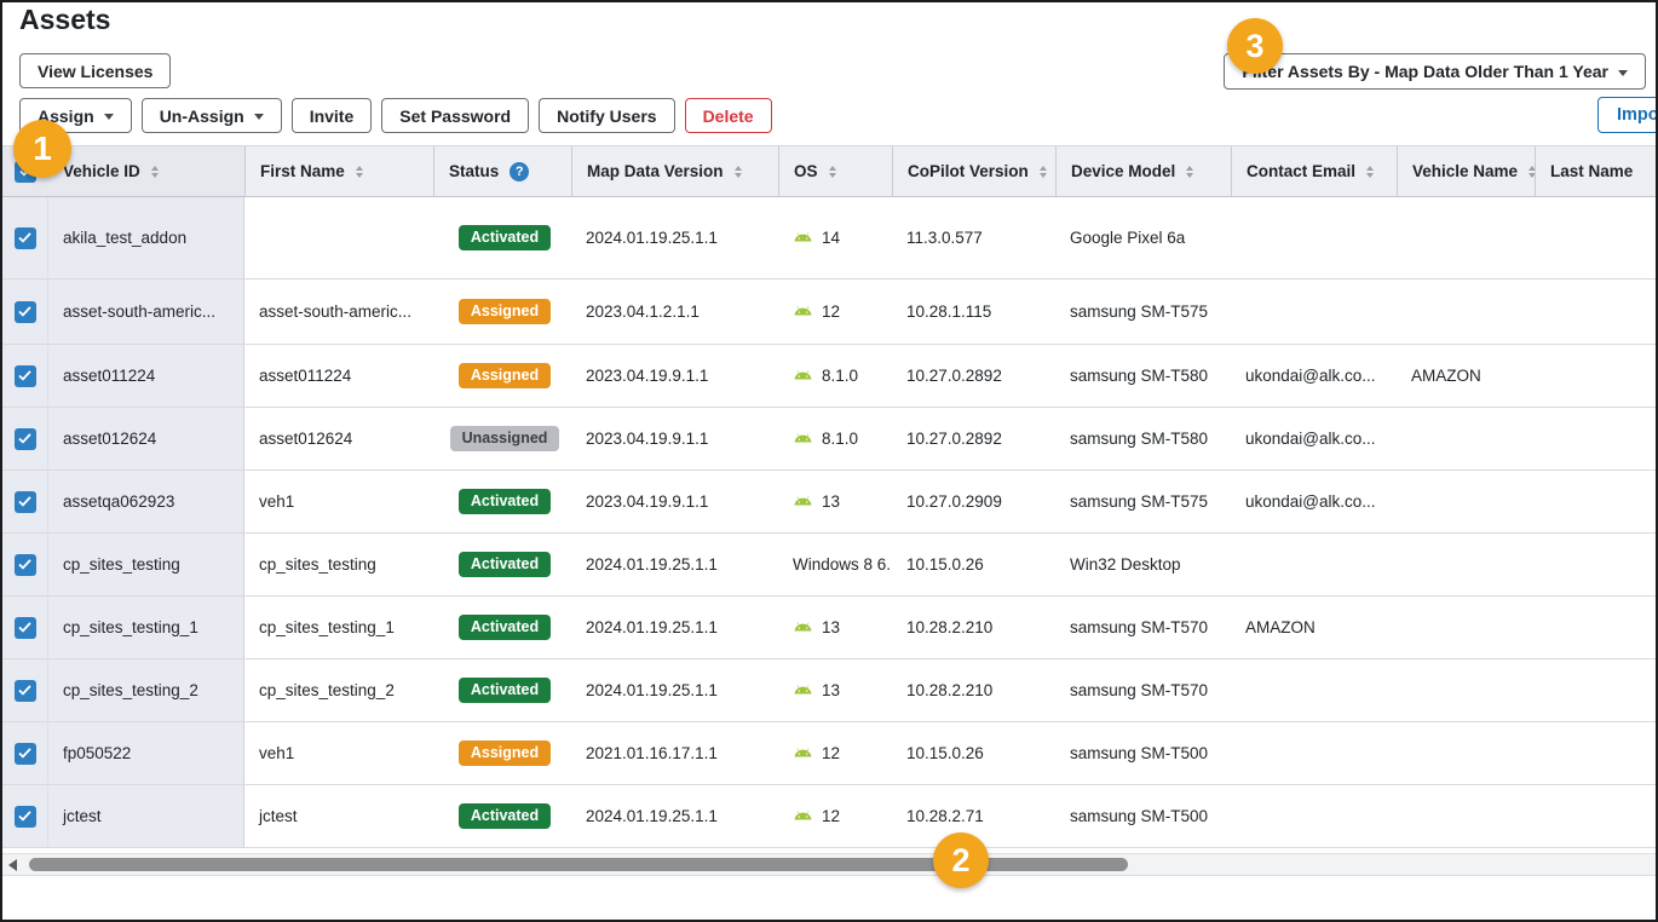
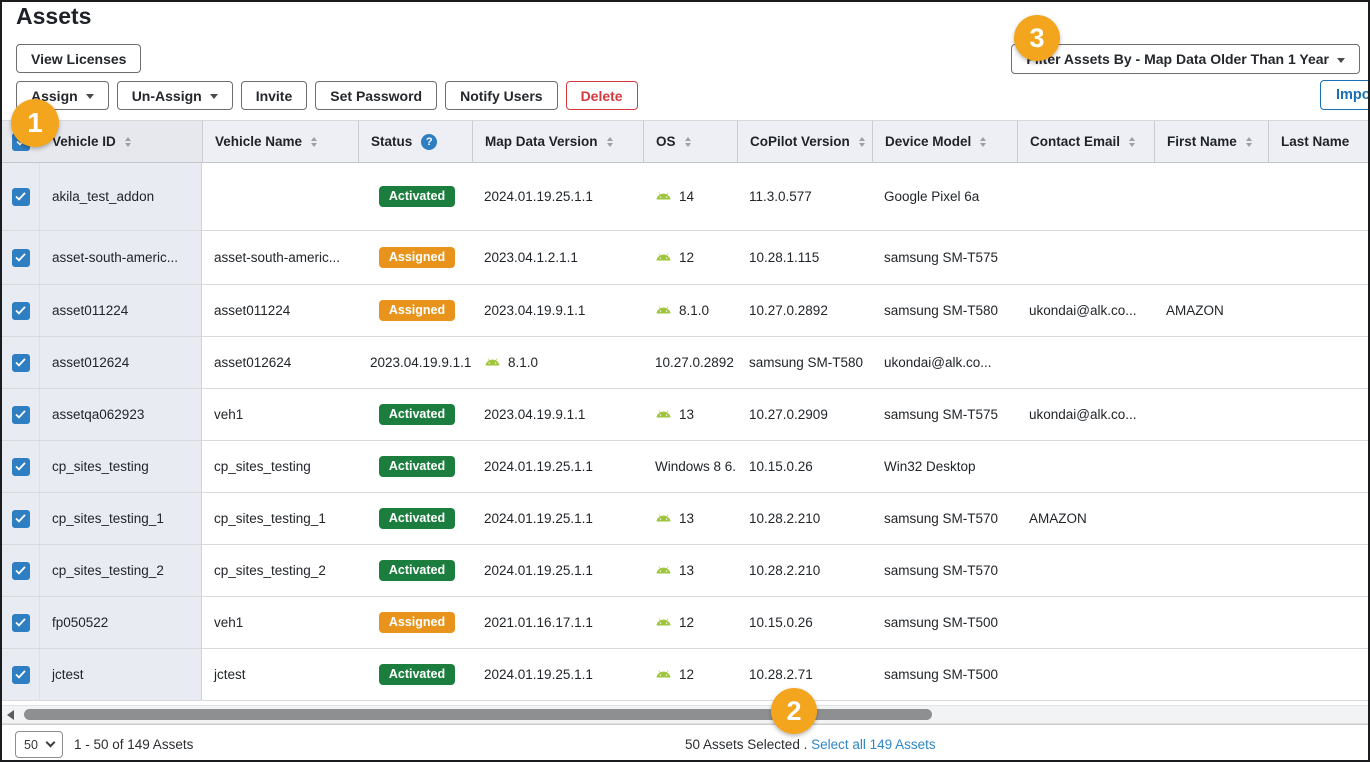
  Assets
  View Licenses
  Assign
  Un-Assign
  Invite
  Set Password
  Notify Users
  Delete
  er Assets By - Map Data Older Than 1 Year
  1
  2
  3
  Vehicle ID
- First Name
+ Vehicle Name
  Status
  ?
  Map Data Version
  OS
  CoPilot Version
  Device Model
  Contact Email
- Vehicle Name
+ First Name
  Last Name
  akila_test_addon
  Activated
  2024.01.19.25.1.1
  14
  11.3.0.577
  Google Pixel 6a
  asset-south-americ...
  asset-south-americ...
  Assigned
  2023.04.1.2.1.1
  12
  10.28.1.115
  samsung SM-T575
  asset011224
  asset011224
  Assigned
  2023.04.19.9.1.1
  8.1.0
  10.27.0.2892
  samsung SM-T580
  ukondai@alk.co...
  AMAZON
  asset012624
  asset012624
- Unassigned
  2023.04.19.9.1.1
  8.1.0
  10.27.0.2892
  samsung SM-T580
  ukondai@alk.co...
  assetqa062923
  veh1
  Activated
  2023.04.19.9.1.1
  13
  10.27.0.2909
  samsung SM-T575
  ukondai@alk.co...
  cp_sites_testing
  cp_sites_testing
  Activated
  2024.01.19.25.1.1
  Windows 8 6.
  10.15.0.26
  Win32 Desktop
  cp_sites_testing_1
  cp_sites_testing_1
  Activated
  2024.01.19.25.1.1
  13
  10.28.2.210
  samsung SM-T570
  AMAZON
  cp_sites_testing_2
  cp_sites_testing_2
  Activated
  2024.01.19.25.1.1
  13
  10.28.2.210
  samsung SM-T570
  fp050522
  veh1
  Assigned
  2021.01.16.17.1.1
  12
  10.15.0.26
  samsung SM-T500
  jctest
  jctest
  Activated
  2024.01.19.25.1.1
  12
  10.28.2.71
  samsung SM-T500
+ 50
+ 1 - 50 of 149 Assets
+ 50 Assets Selected . Select all 149 Assets
